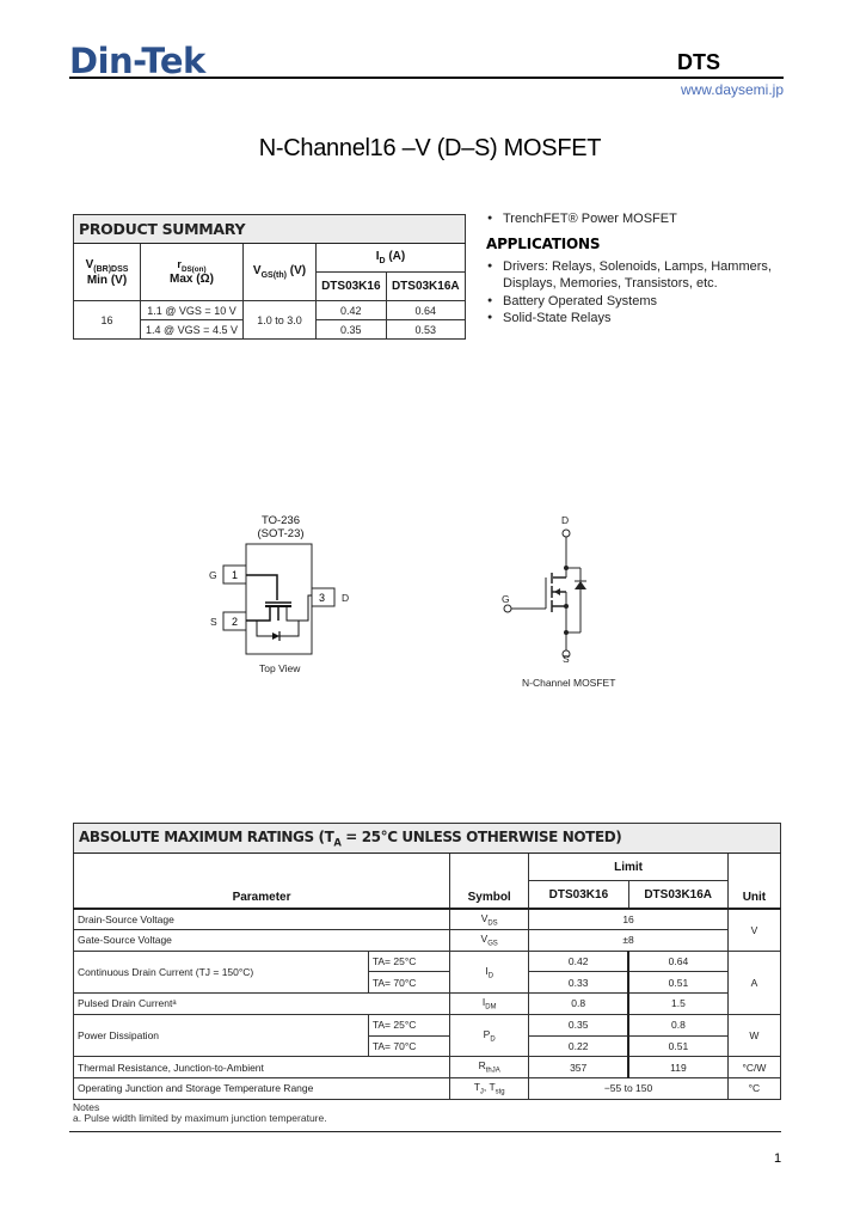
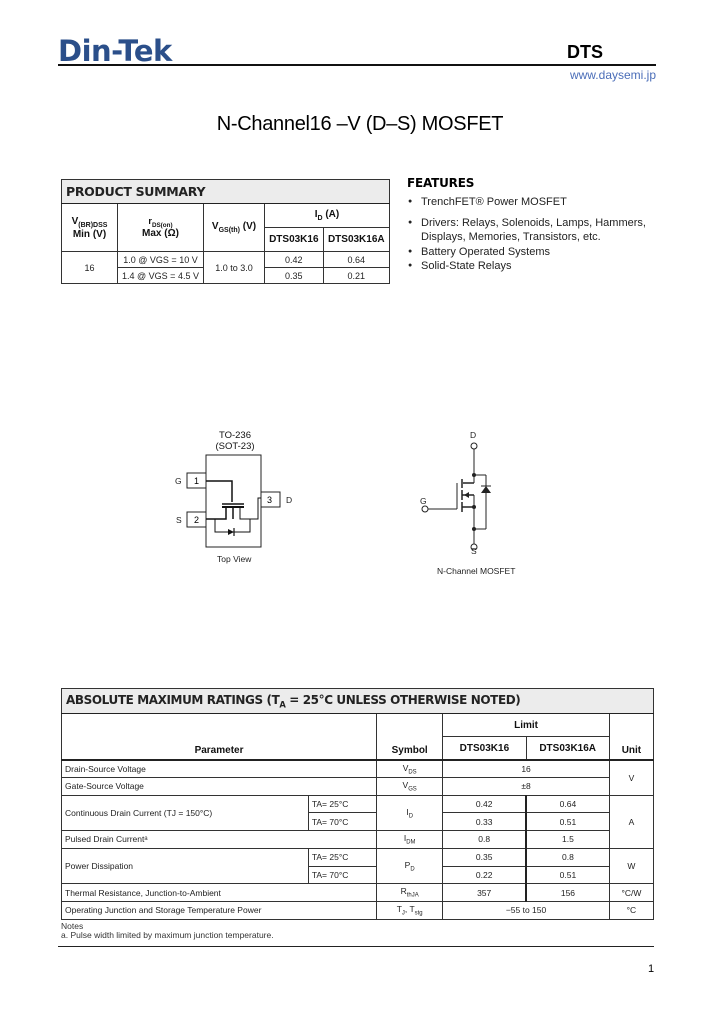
  Din-Tek
  DTS
  www.daysemi.jp
  N-Channel16 –V (D–S) MOSFET
  PRODUCT SUMMARY
  DTS03K16	DTS03K16A
- 16	1.1 @ VGS = 10 V	1.0 to 3.0	0.42	0.64
+ 16	1.0 @ VGS = 10 V	1.0 to 3.0	0.42	0.64
- 1.4 @ VGS = 4.5 V	0.35	0.53
+ 1.4 @ VGS = 4.5 V	0.35	0.21
+ FEATURES
  TrenchFET® Power MOSFET
- APPLICATIONS
  Drivers: Relays, Solenoids, Lamps, Hammers, Displays, Memories, Transistors, etc.
  Battery Operated Systems
  Solid-State Relays
  TO-236
  (SOT-23)
  1
  2
  3
  G
  S
  D
  Top View
  D
  G
  S
  N-Channel MOSFET
  ABSOLUTE MAXIMUM RATINGS (TA = 25°C UNLESS OTHERWISE NOTED)
  Parameter	Symbol	Limit	Unit
  DTS03K16	DTS03K16A
  Drain-Source Voltage	V	16	V
  Gate-Source Voltage	V	±8
  Continuous Drain Current (TJ = 150°C)	TA= 25°C	I	0.42	0.64	A
  TA= 70°C	0.33	0.51
  Pulsed Drain Currentᵃ	I	0.8	1.5
  Power Dissipation	TA= 25°C	P	0.35	0.8	W
  TA= 70°C	0.22	0.51
- Thermal Resistance, Junction-to-Ambient	R	357	119	°C/W
+ Thermal Resistance, Junction-to-Ambient	R	357	156	°C/W
- Operating Junction and Storage Temperature Range	T , T	−55 to 150	°C
+ Operating Junction and Storage Temperature Power	T , T	−55 to 150	°C
  Notes
  a. Pulse width limited by maximum junction temperature.
  1
